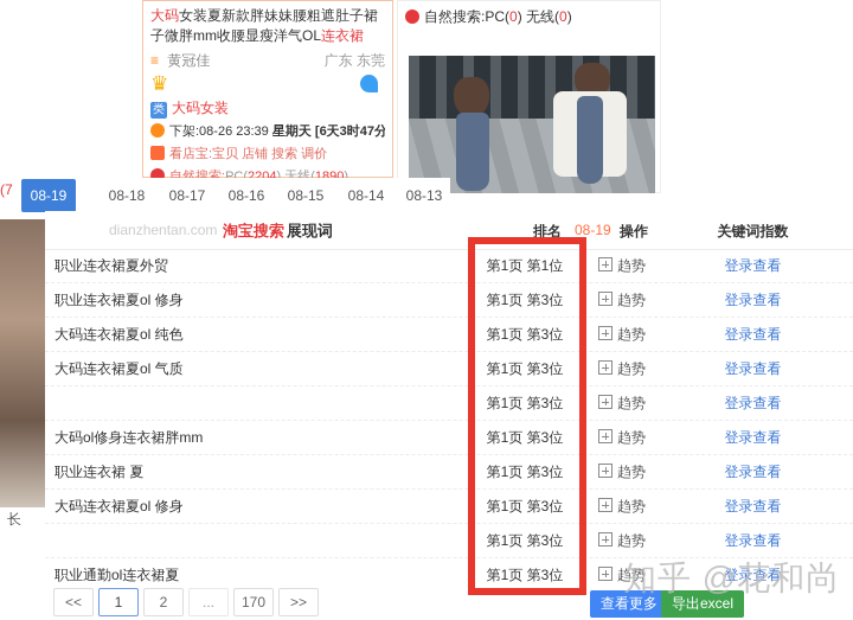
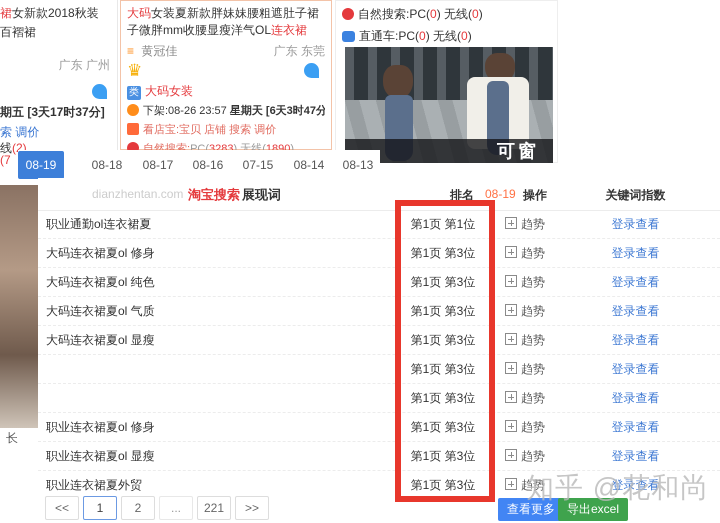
+ 裙女新款2018秋装
+ 百褶裙
+ 广东 广州
+ 期五 [3天17时37分]
+ 索 调价
+ 线(2)
  (7
  大码女装夏新款胖妹妹腰粗遮肚子裙子微胖mm收腰显瘦洋气OL连衣裙
  ≡ 黄冠佳
  广东 东莞
  ♛
  类 大码女装
- 下架:08-26 23:39 星期天 [6天3时47分
+ 下架:08-26 23:57 星期天 [6天3时47分
  看店宝:宝贝 店铺 搜索 调价
- 自然搜索:PC(2204) 无线(1890)
+ 自然搜索:PC(3283) 无线(1890)
  自然搜索:PC(0) 无线(0)
+ 直通车:PC(0) 无线(0)
+ 可窗
  长
  08-19
  08-18
  08-17
  08-16
- 08-15
+ 07-15
  08-14
  08-13
  dianzhentan.com
  淘宝搜索
  展现词
  排名
  08-19
  操作
  关键词指数
- 职业连衣裙夏外贸
+ 职业通勤ol连衣裙夏
  第1页 第1位
  趋势
  登录查看
- 职业连衣裙夏ol 修身
+ 大码连衣裙夏ol 修身
  第1页 第3位
  趋势
  登录查看
  大码连衣裙夏ol 纯色
  第1页 第3位
  趋势
  登录查看
  大码连衣裙夏ol 气质
  第1页 第3位
  趋势
  登录查看
+ 大码连衣裙夏ol 显瘦
  第1页 第3位
  趋势
  登录查看
- 大码ol修身连衣裙胖mm
  第1页 第3位
  趋势
  登录查看
- 职业连衣裙 夏
  第1页 第3位
  趋势
  登录查看
- 大码连衣裙夏ol 修身
+ 职业连衣裙夏ol 修身
  第1页 第3位
  趋势
  登录查看
+ 职业连衣裙夏ol 显瘦
  第1页 第3位
  趋势
  登录查看
- 职业通勤ol连衣裙夏
+ 职业连衣裙夏外贸
  第1页 第3位
  趋势
  登录查看
  <<
  1
  2
  ...
- 170
+ 221
  >>
  查看更多
  导出excel
  知乎 @花和尚
